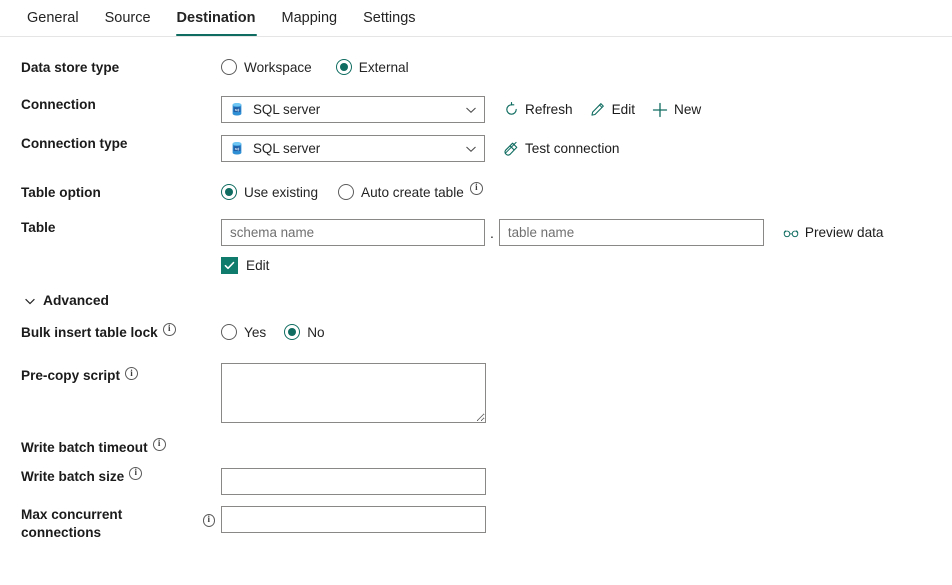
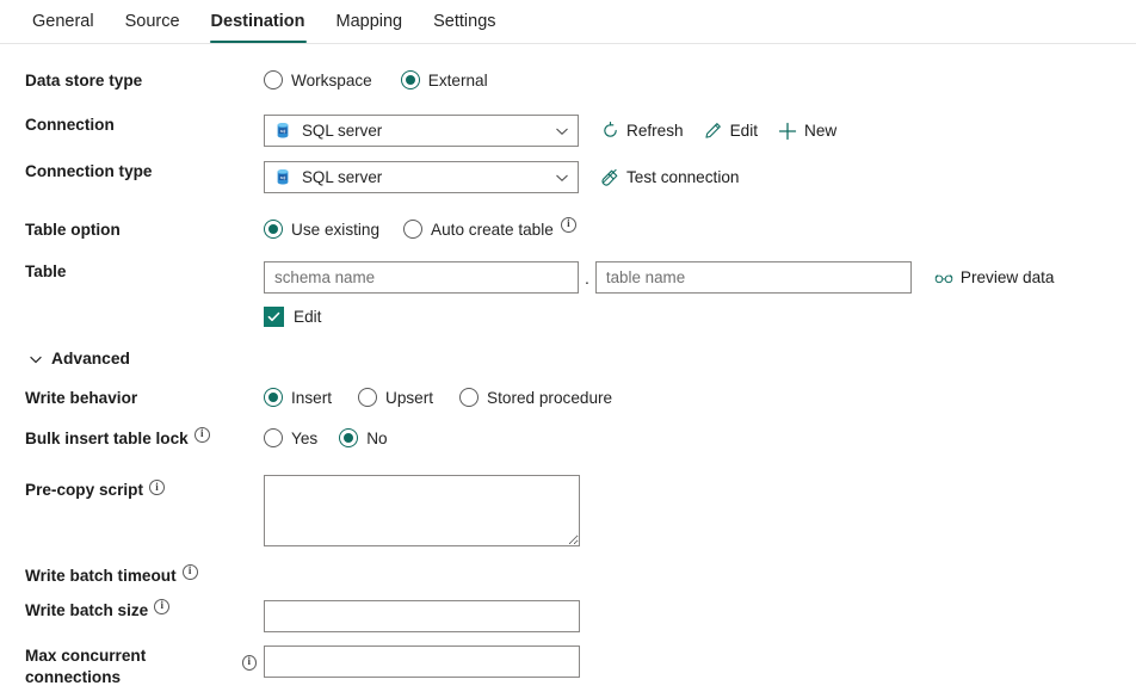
  General
  Source
  Destination
  Mapping
  Settings
  Data store type
  Workspace
  External
  Connection
  SQL server
  Refresh
  Edit
  New
  Connection type
  SQL server
  Test connection
  Table option
  Use existing
  Auto create table
  i
  Table
  schema name
  .
  table name
  Preview data
  Edit
  Advanced
+ Write behavior
+ Insert
+ Upsert
+ Stored procedure
  Bulk insert table lock
  i
  Yes
  No
  Pre-copy script
  i
  Write batch timeout
  i
  Write batch size
  i
  Max concurrent connections
  i
